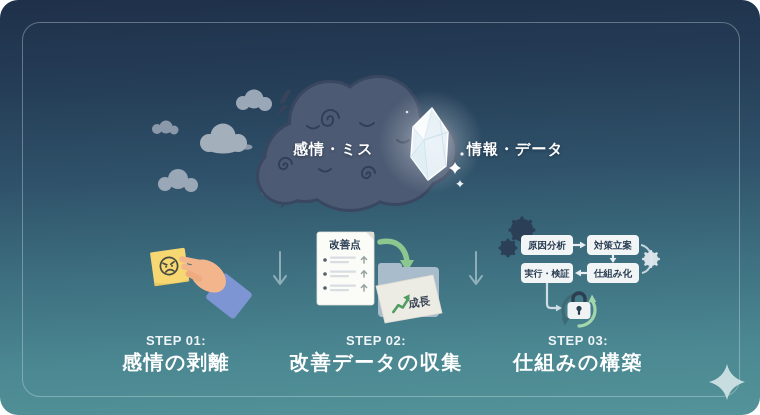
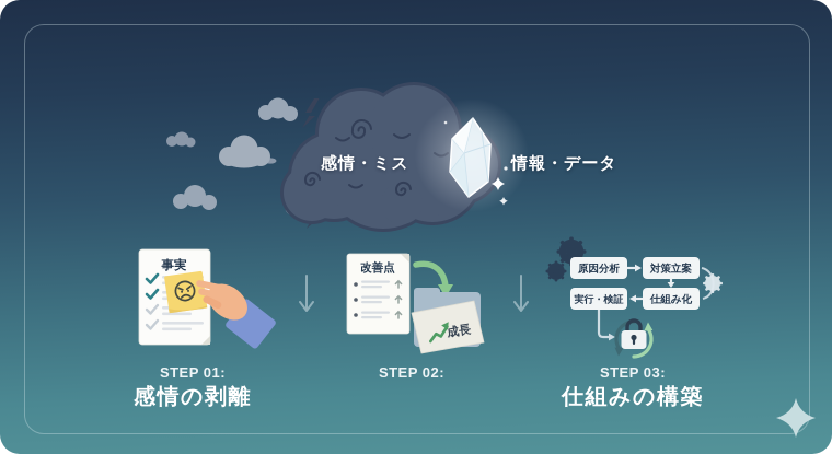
  感情・ミス
  情報・データ
+ 事実
  改善点
  原因分析
  対策立案
  仕組み化
  実行・検証
  STEP 01:
  感情の剥離
  STEP 02:
- 改善データの収集
  STEP 03:
  仕組みの構築
